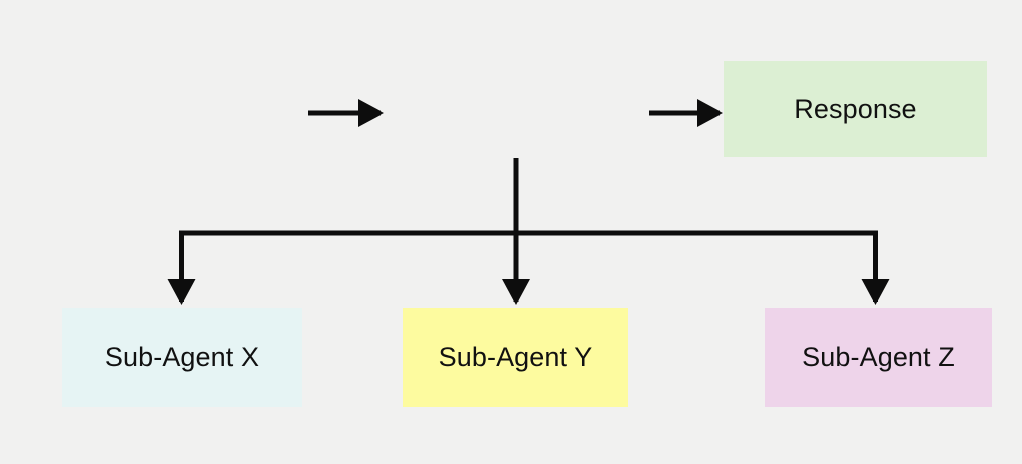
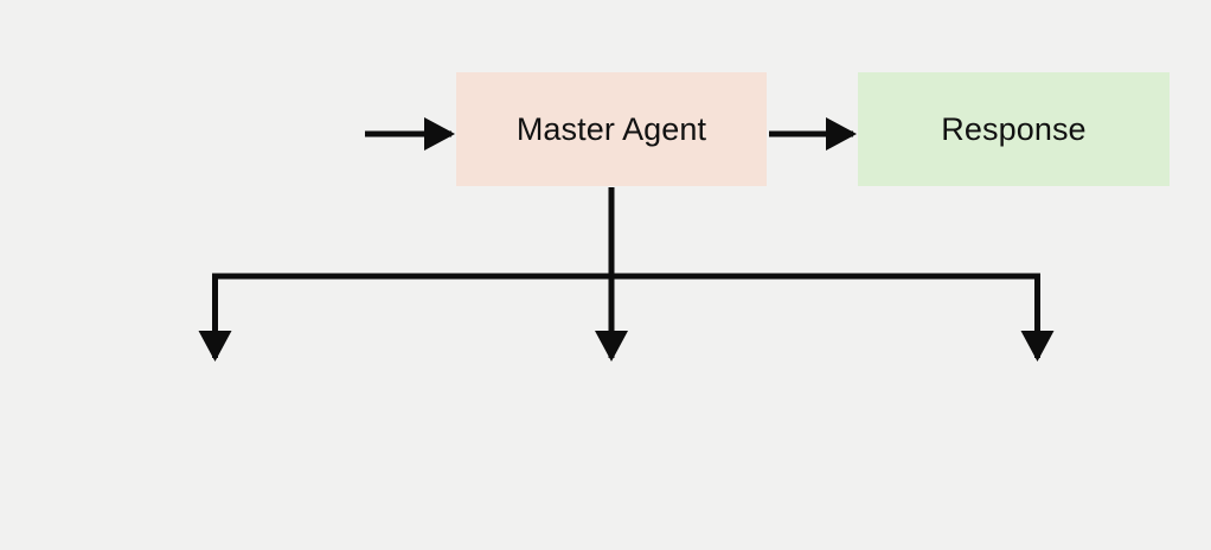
+ Master Agent
  Response
- Sub-Agent X
- Sub-Agent Y
- Sub-Agent Z
